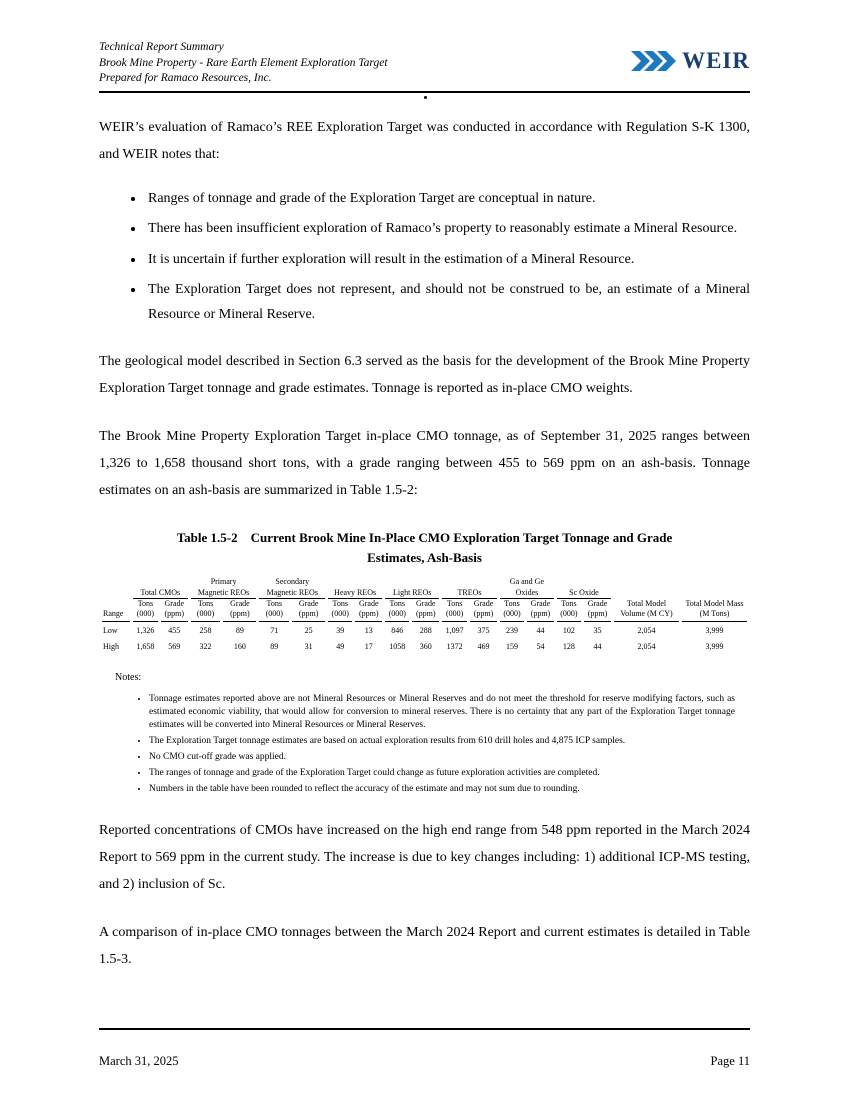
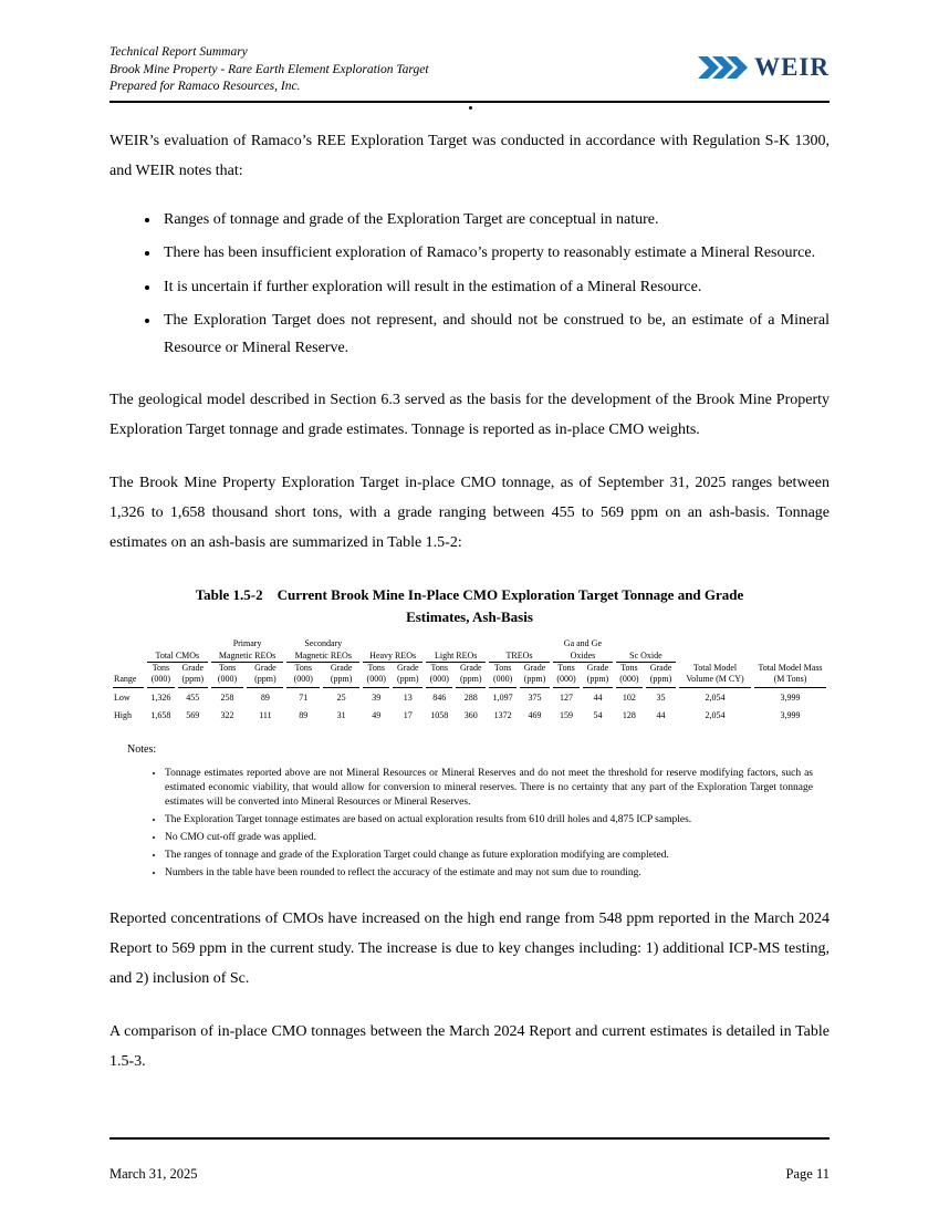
  Technical Report Summary
  Brook Mine Property - Rare Earth Element Exploration Target
  Prepared for Ramaco Resources, Inc.
  WEIR
  WEIR’s evaluation of Ramaco’s REE Exploration Target was conducted in accordance with Regulation S-K 1300, and WEIR notes that:
  Ranges of tonnage and grade of the Exploration Target are conceptual in nature.
  There has been insufficient exploration of Ramaco’s property to reasonably estimate a Mineral Resource.
  It is uncertain if further exploration will result in the estimation of a Mineral Resource.
  The Exploration Target does not represent, and should not be construed to be, an estimate of a Mineral Resource or Mineral Reserve.
  The geological model described in Section 6.3 served as the basis for the development of the Brook Mine Property Exploration Target tonnage and grade estimates. Tonnage is reported as in-place CMO weights.
  The Brook Mine Property Exploration Target in-place CMO tonnage, as of September 31, 2025 ranges between 1,326 to 1,658 thousand short tons, with a grade ranging between 455 to 569 ppm on an ash-basis. Tonnage estimates on an ash-basis are summarized in Table 1.5-2:
  Table 1.5-2 Current Brook Mine In-Place CMO Exploration Target Tonnage and Grade
  Estimates, Ash-Basis
  	Total CMOs	Primary Magnetic REOs	Secondary Magnetic REOs	Heavy REOs	Light REOs	TREOs	Ga and Ge Oxides	Sc Oxide
  Range	Tons (000)	Grade (ppm)	Tons (000)	Grade (ppm)	Tons (000)	Grade (ppm)	Tons (000)	Grade (ppm)	Tons (000)	Grade (ppm)	Tons (000)	Grade (ppm)	Tons (000)	Grade (ppm)	Tons (000)	Grade (ppm)	Total Model Volume (M CY)	Total Model Mass (M Tons)
- Low	1,326	455	258	89	71	25	39	13	846	288	1,097	375	239	44	102	35	2,054	3,999
+ Low	1,326	455	258	89	71	25	39	13	846	288	1,097	375	127	44	102	35	2,054	3,999
- High	1,658	569	322	160	89	31	49	17	1058	360	1372	469	159	54	128	44	2,054	3,999
+ High	1,658	569	322	111	89	31	49	17	1058	360	1372	469	159	54	128	44	2,054	3,999
  Notes:
  Tonnage estimates reported above are not Mineral Resources or Mineral Reserves and do not meet the threshold for reserve modifying factors, such as estimated economic viability, that would allow for conversion to mineral reserves. There is no certainty that any part of the Exploration Target tonnage estimates will be converted into Mineral Resources or Mineral Reserves.
  The Exploration Target tonnage estimates are based on actual exploration results from 610 drill holes and 4,875 ICP samples.
  No CMO cut-off grade was applied.
- The ranges of tonnage and grade of the Exploration Target could change as future exploration activities are completed.
+ The ranges of tonnage and grade of the Exploration Target could change as future exploration modifying are completed.
  Numbers in the table have been rounded to reflect the accuracy of the estimate and may not sum due to rounding.
  Reported concentrations of CMOs have increased on the high end range from 548 ppm reported in the March 2024 Report to 569 ppm in the current study. The increase is due to key changes including: 1) additional ICP-MS testing, and 2) inclusion of Sc.
  A comparison of in-place CMO tonnages between the March 2024 Report and current estimates is detailed in Table 1.5-3.
  March 31, 2025
  Page 11
